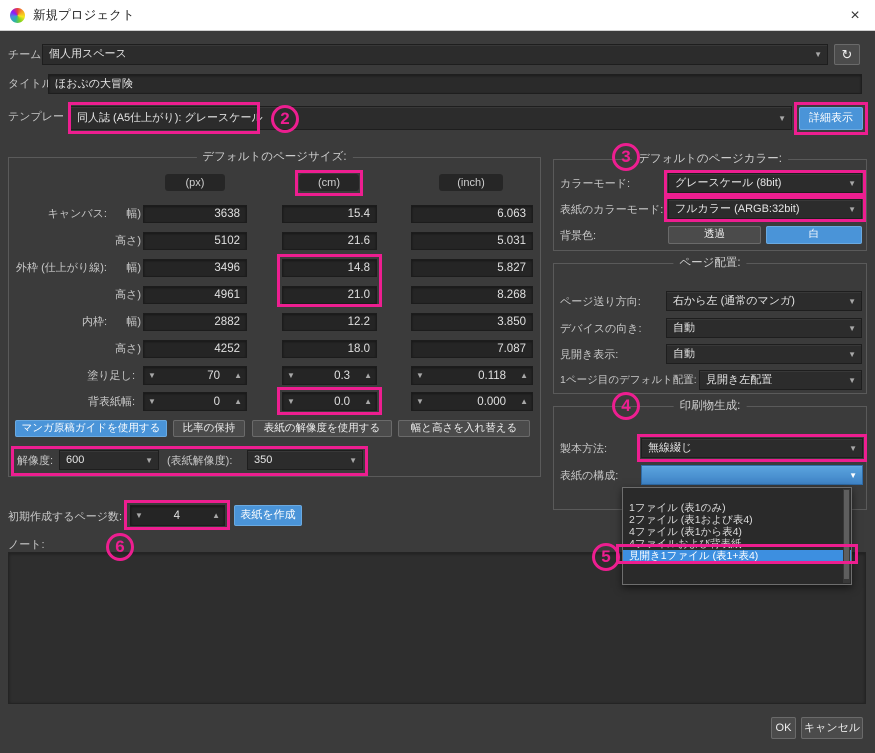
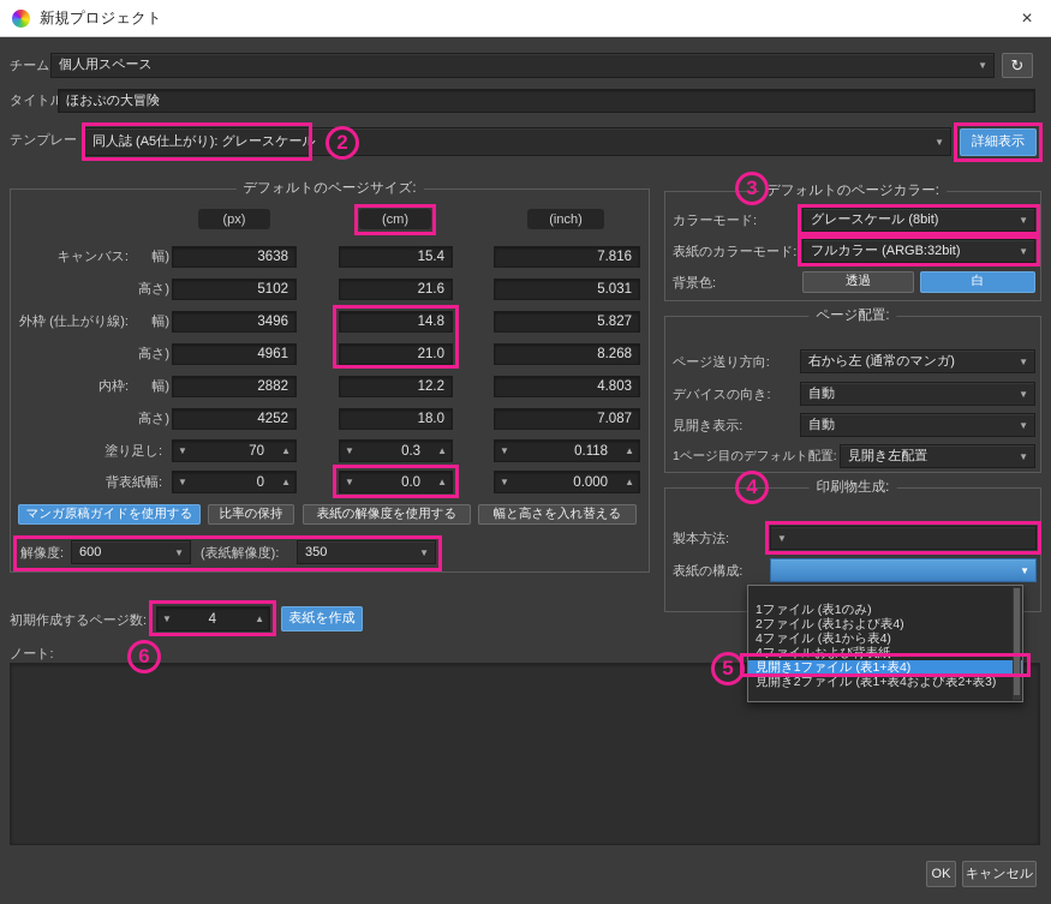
  新規プロジェクト
  ×
  チーム
  個人用スペース
  ▼
  ↻
  ほおぷの大冒険
  テンプレー
  同人誌 (A5仕上がり): グレースケール
  ▼
  詳細表示
  2
  デフォルトのページサイズ:
  (px)
  (cm)
  (inch)
  キャンバス:
  幅)
  3638
  15.4
- 6.063
+ 7.816
  高さ)
  5102
  21.6
  5.031
  外枠 (仕上がり線):
  幅)
  3496
  14.8
  5.827
  高さ)
  4961
  21.0
  8.268
  内枠:
  幅)
  2882
  12.2
- 3.850
+ 4.803
  高さ)
  4252
  18.0
  7.087
  塗り足し:
  ▼
  70
  ▲
  ▼
  0.3
  ▲
  ▼
  0.118
  ▲
  背表紙幅:
  ▼
  0
  ▲
  ▼
  0.0
  ▲
  ▼
  0.000
  ▲
  マンガ原稿ガイドを使用する
  比率の保持
  表紙の解像度を使用する
  幅と高さを入れ替える
  解像度:
  600
  ▼
  (表紙解像度):
  350
  ▼
  デフォルトのページカラー:
  カラーモード:
  グレースケール (8bit)
  ▼
  表紙のカラーモード:
  フルカラー (ARGB:32bit)
  ▼
  背景色:
  透過
  白
  3
  ページ配置:
  ページ送り方向:
  右から左 (通常のマンガ)
  ▼
  デバイスの向き:
  自動
  ▼
  見開き表示:
  自動
  ▼
  1ページ目のデフォルト配置:
  見開き左配置
  ▼
  印刷物生成:
  製本方法:
- 無線綴じ
  ▼
  表紙の構成:
  ▼
  4
  1ファイル (表1のみ)
  2ファイル (表1および表4)
  4ファイル (表1から表4)
  4ファイルおよび背表紙
  見開き1ファイル (表1+表4)
+ 見開き2ファイル (表1+表4および表2+表3)
  5
  初期作成するページ数:
  ▼
  4
  ▲
  表紙を作成
  6
  ノート:
  OK
  キャンセル
